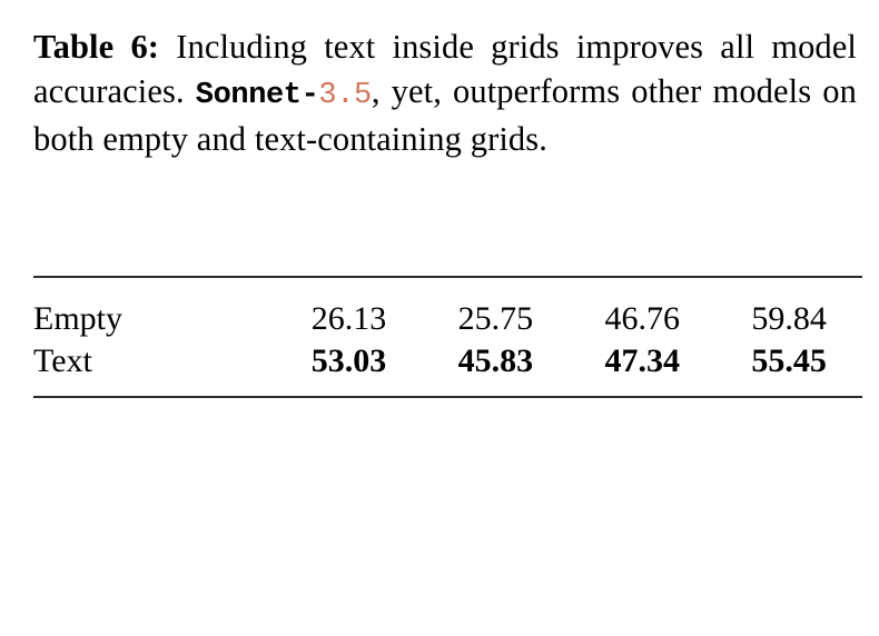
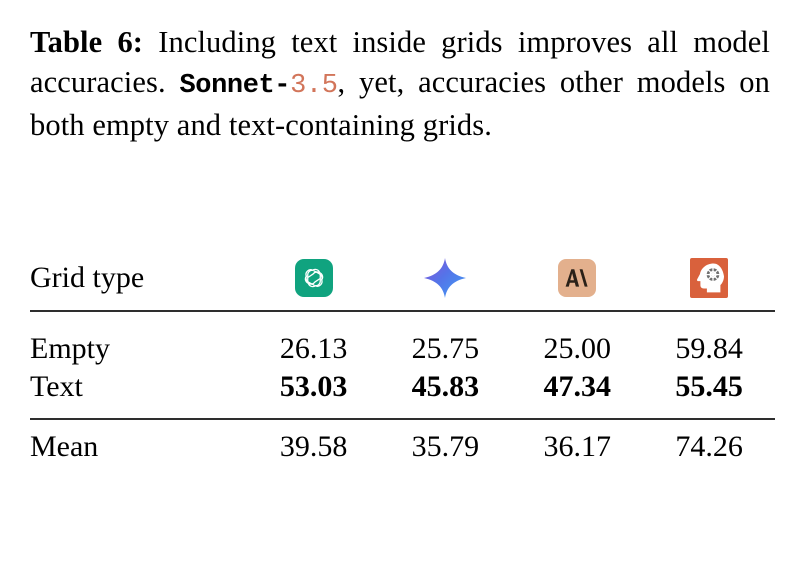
- Table 6: Including text inside grids improves all model accuracies. Sonnet-3.5, yet, outperforms other models on both empty and text-containing grids.
+ Table 6: Including text inside grids improves all model accuracies. Sonnet-3.5, yet, accuracies other models on both empty and text-containing grids.
+ Grid type
- Empty	26.13	25.75	46.76	59.84
+ Empty	26.13	25.75	25.00	59.84
  Text	53.03	45.83	47.34	55.45
+ Mean	39.58	35.79	36.17	74.26
